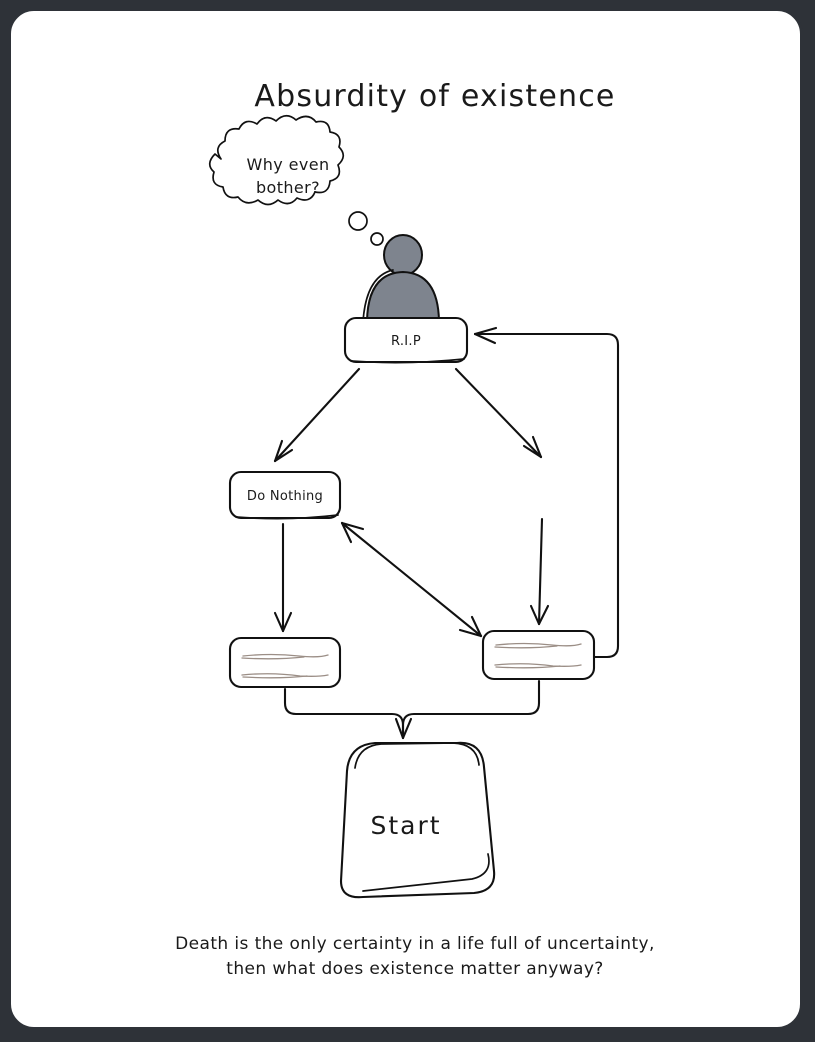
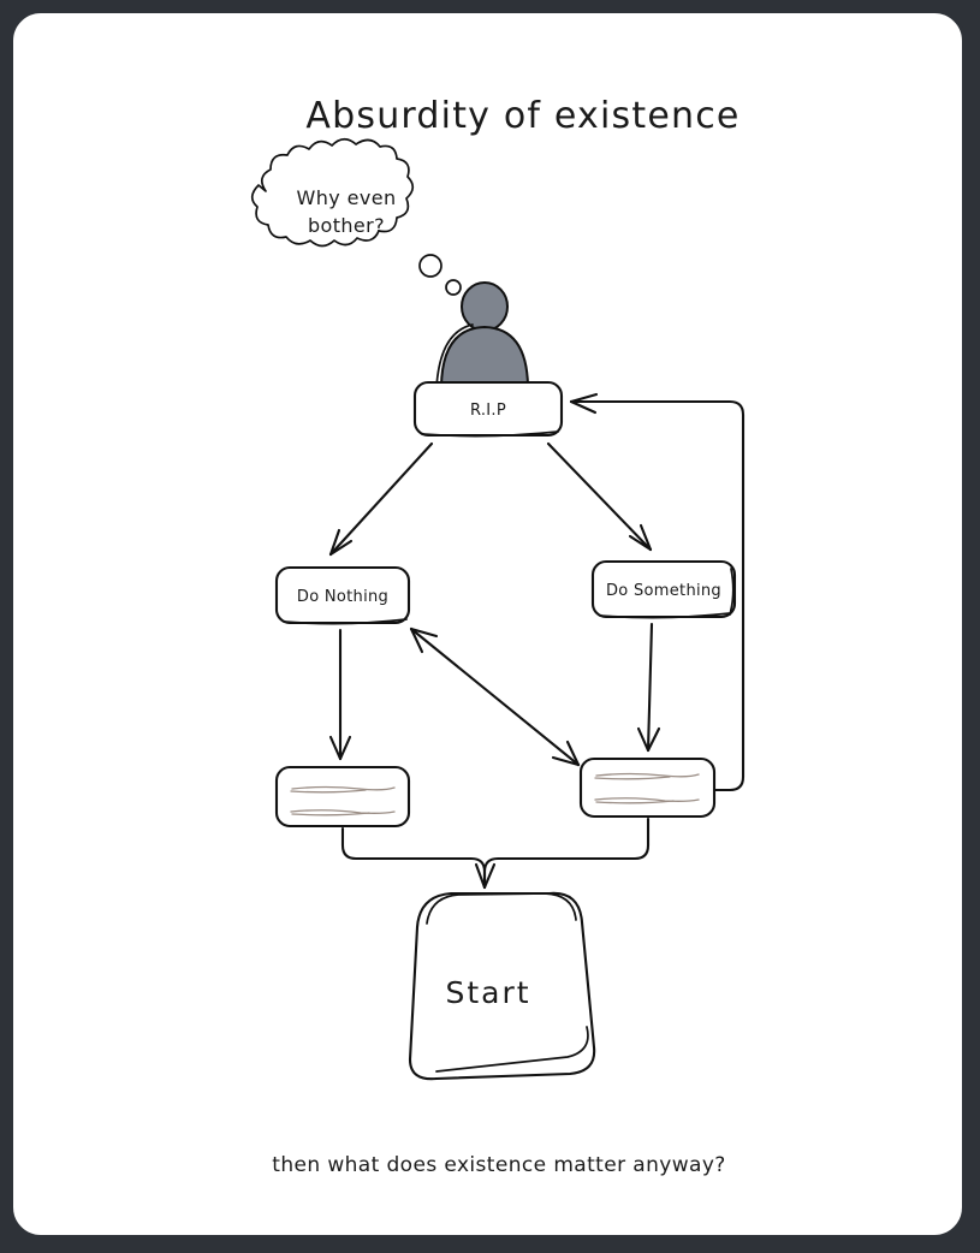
  Absurdity of existence
  Why even
  bother?
  R.I.P
  Do Nothing
+ Do Something
  Start
- Death is the only certainty in a life full of uncertainty,
  then what does existence matter anyway?
